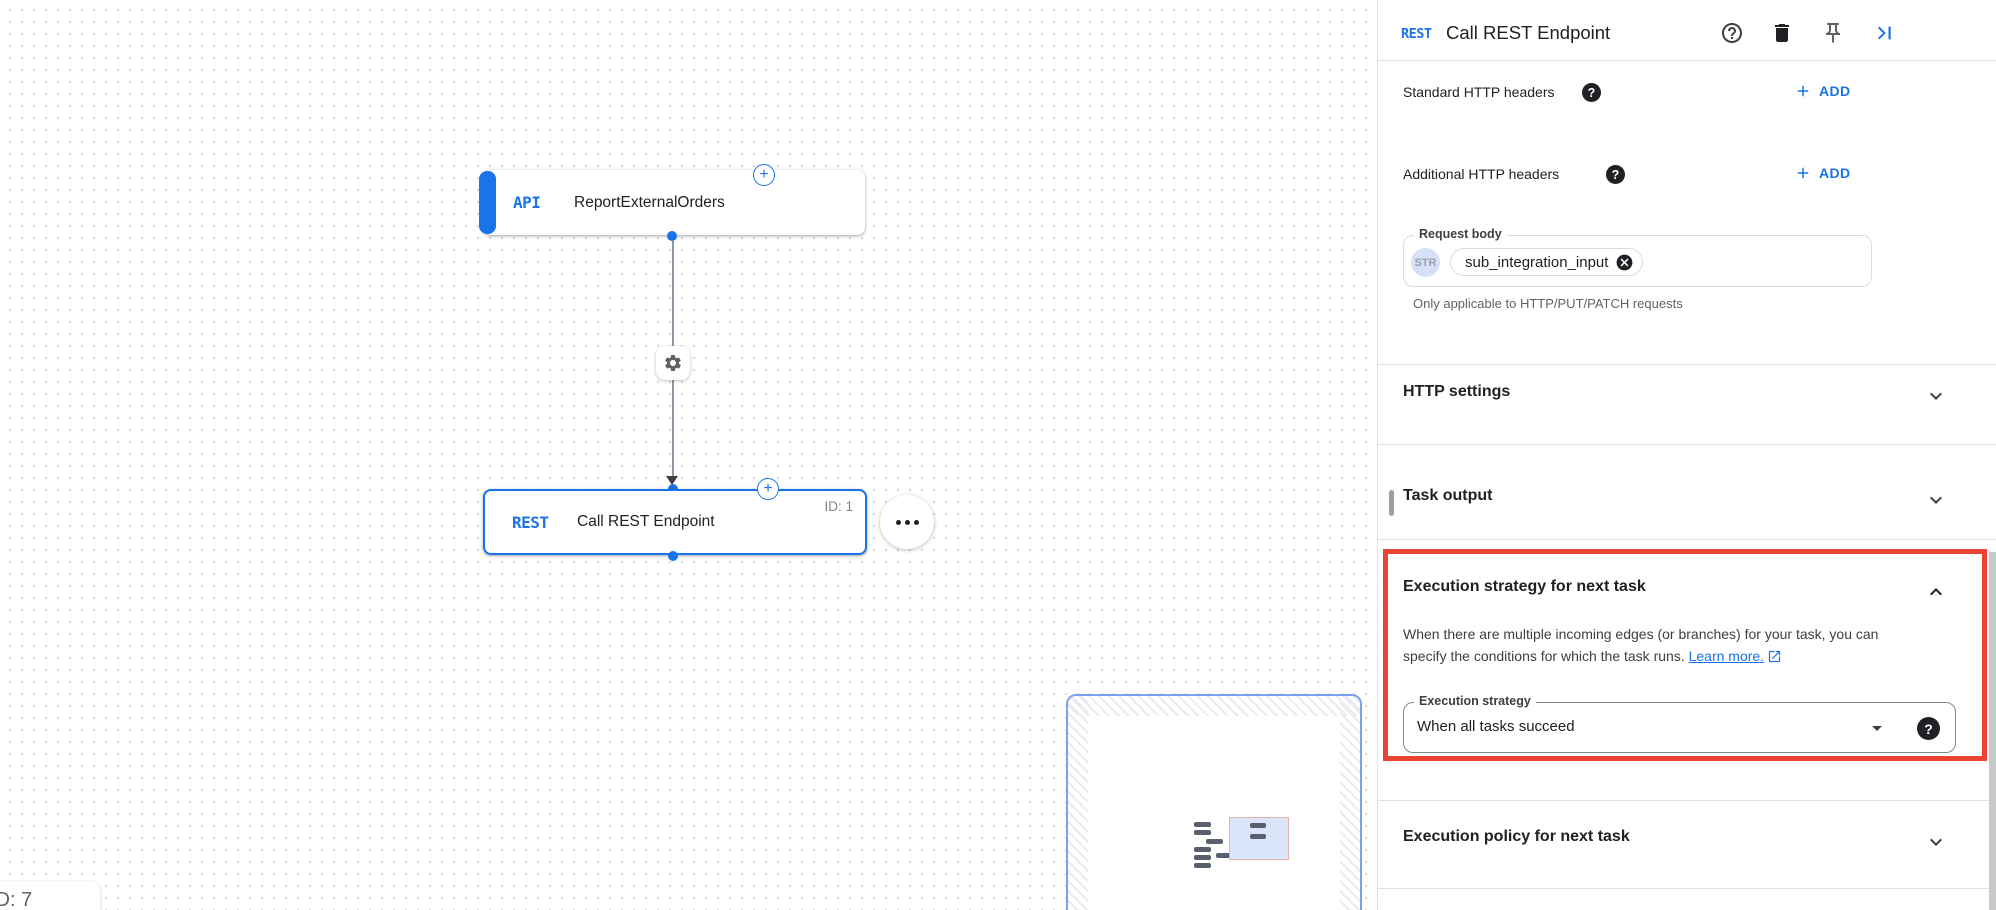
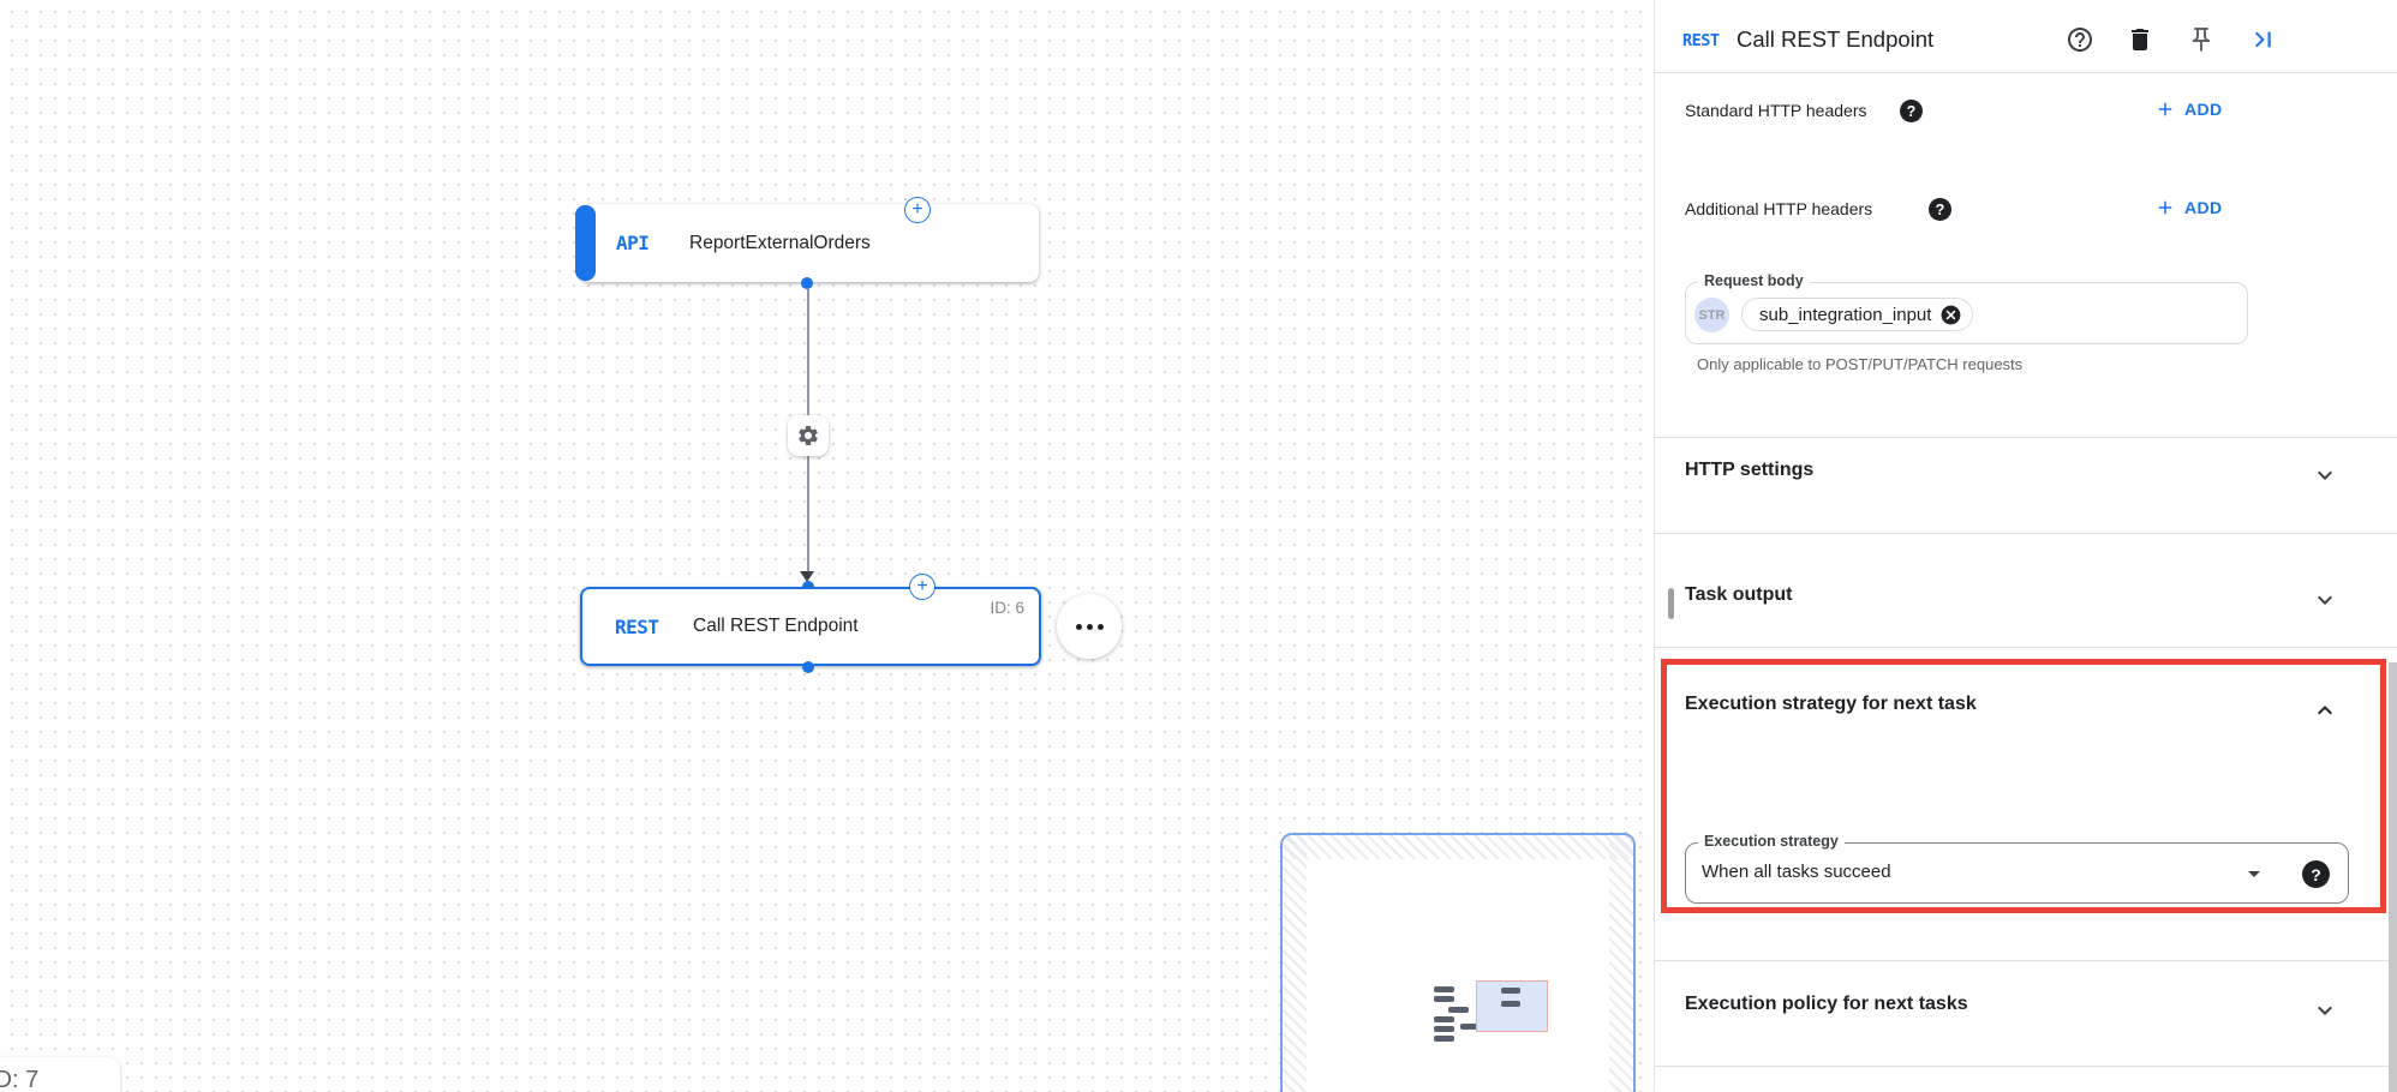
  API
  ReportExternalOrders
  +
  REST
  Call REST Endpoint
- ID: 1
+ ID: 6
  +
  D: 7
  REST
  Call REST Endpoint
  Standard HTTP headers
  ?
  ADD
  Additional HTTP headers
  ?
  ADD
  Request body
  STR
  sub_integration_input
- Only applicable to HTTP/PUT/PATCH requests
+ Only applicable to POST/PUT/PATCH requests
  HTTP settings
  Task output
  Execution strategy for next task
- When there are multiple incoming edges (or branches) for your task, you can specify the conditions for which the task runs. Learn more.
  Execution strategy
  When all tasks succeed
  ?
- Execution policy for next task
+ Execution policy for next tasks
